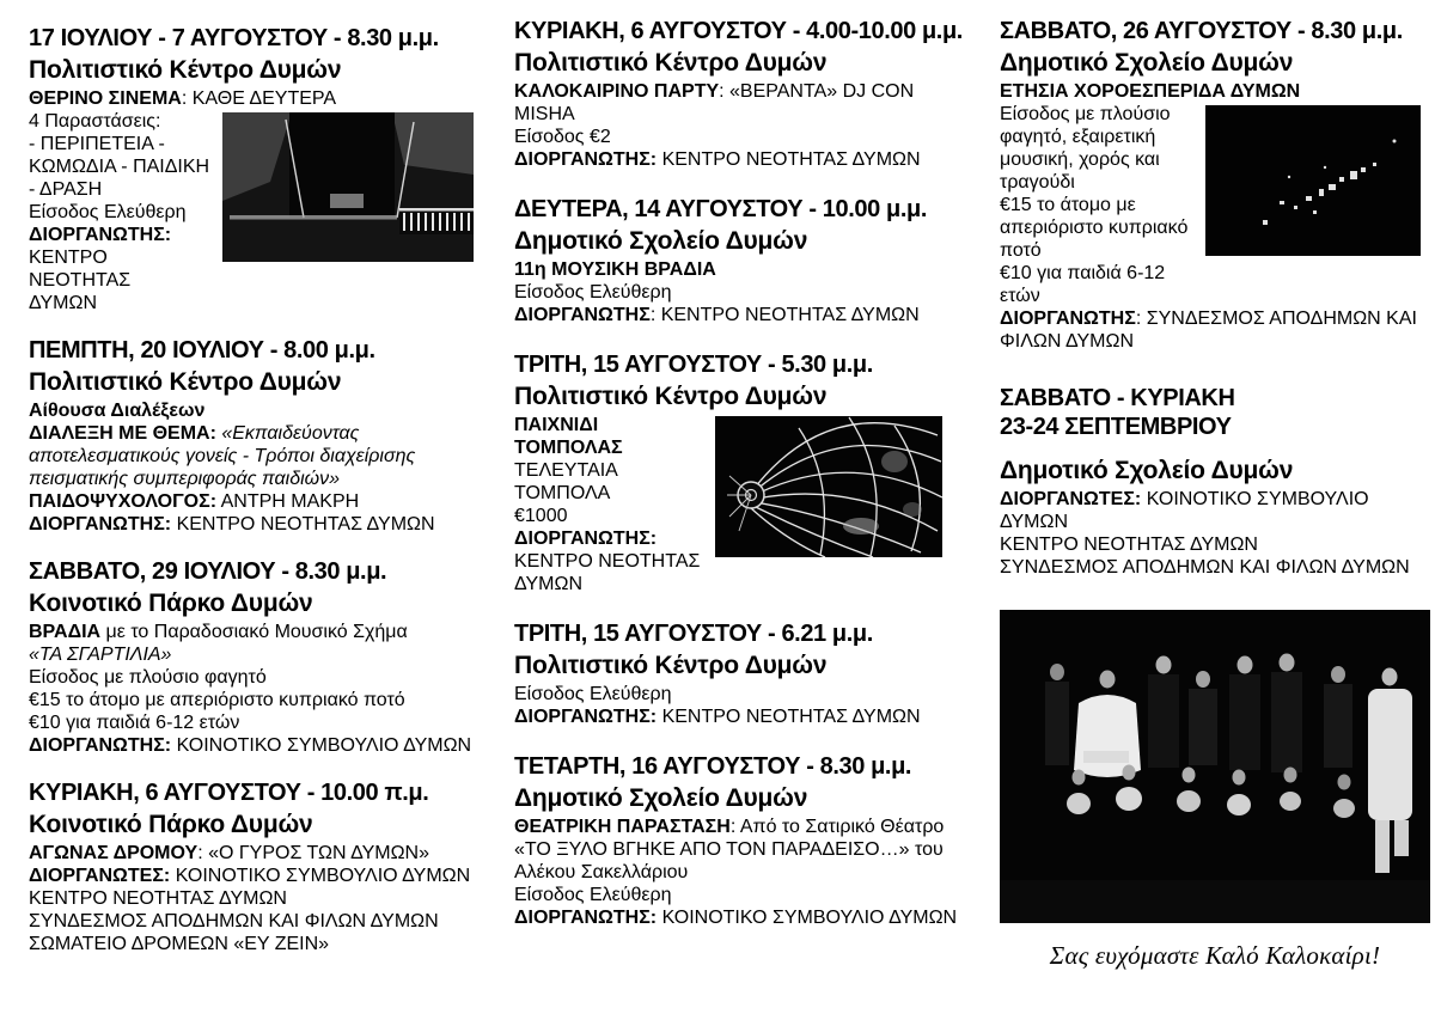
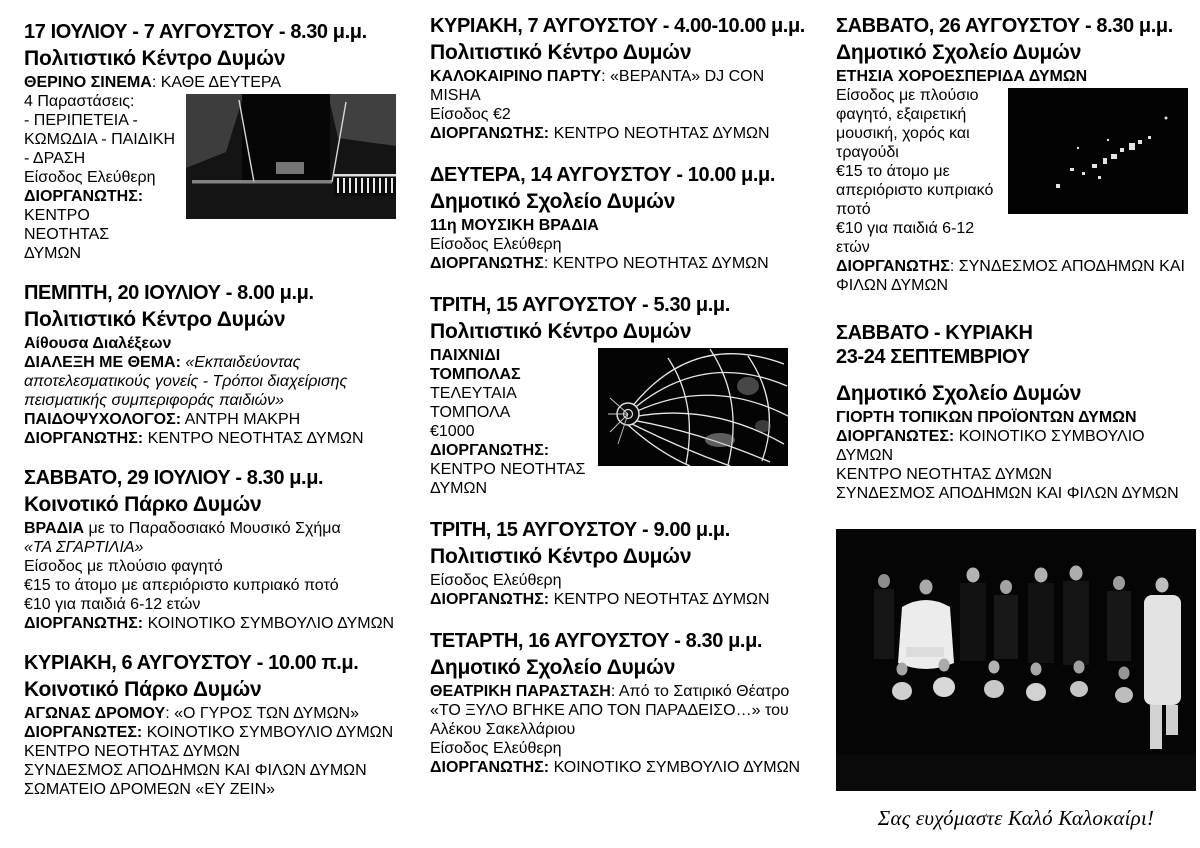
  17 ΙΟΥΛΙΟΥ - 7 ΑΥΓΟΥΣΤΟΥ - 8.30 μ.μ.
  Πολιτιστικό Κέντρο Δυμών
  ΘΕΡΙΝΟ ΣΙΝΕΜΑ: ΚΑΘΕ ΔΕΥΤΕΡΑ
  4 Παραστάσεις:
  - ΠΕΡΙΠΕΤΕΙΑ -
  ΚΩΜΩΔΙΑ - ΠΑΙΔΙΚΗ
  - ΔΡΑΣΗ
  Είσοδος Ελεύθερη
  ΔΙΟΡΓΑΝΩΤΗΣ:
  ΚΕΝΤΡΟ ΝΕΟΤΗΤΑΣ
  ΔΥΜΩΝ
  ΠΕΜΠΤΗ, 20 ΙΟΥΛΙΟΥ - 8.00 μ.μ.
  Πολιτιστικό Κέντρο Δυμών
  Αίθουσα Διαλέξεων
  ΔΙΑΛΕΞΗ ΜΕ ΘΕΜΑ: «Εκπαιδεύοντας αποτελεσματικούς γονείς - Τρόποι διαχείρισης πεισματικής συμπεριφοράς παιδιών»
  ΠΑΙΔΟΨΥΧΟΛΟΓΟΣ: ΑΝΤΡΗ ΜΑΚΡΗ
  ΔΙΟΡΓΑΝΩΤΗΣ: ΚΕΝΤΡΟ ΝΕΟΤΗΤΑΣ ΔΥΜΩΝ
  ΣΑΒΒΑΤΟ, 29 ΙΟΥΛΙΟΥ - 8.30 μ.μ.
  Κοινοτικό Πάρκο Δυμών
  ΒΡΑΔΙΑ με το Παραδοσιακό Μουσικό Σχήμα
  «ΤΑ ΣΓΑΡΤΙΛΙΑ»
  Είσοδος με πλούσιο φαγητό
  €15 το άτομο με απεριόριστο κυπριακό ποτό
  €10 για παιδιά 6-12 ετών
  ΔΙΟΡΓΑΝΩΤΗΣ: ΚΟΙΝΟΤΙΚΟ ΣΥΜΒΟΥΛΙΟ ΔΥΜΩΝ
  ΚΥΡΙΑΚΗ, 6 ΑΥΓΟΥΣΤΟΥ - 10.00 π.μ.
  Κοινοτικό Πάρκο Δυμών
  ΑΓΩΝΑΣ ΔΡΟΜΟΥ: «Ο ΓΥΡΟΣ ΤΩΝ ΔΥΜΩΝ»
  ΔΙΟΡΓΑΝΩΤΕΣ: ΚΟΙΝΟΤΙΚΟ ΣΥΜΒΟΥΛΙΟ ΔΥΜΩΝ
  ΚΕΝΤΡΟ ΝΕΟΤΗΤΑΣ ΔΥΜΩΝ
  ΣΥΝΔΕΣΜΟΣ ΑΠΟΔΗΜΩΝ ΚΑΙ ΦΙΛΩΝ ΔΥΜΩΝ
  ΣΩΜΑΤΕΙΟ ΔΡΟΜΕΩΝ «ΕΥ ZEIN»
- ΚΥΡΙΑΚΗ, 6 ΑΥΓΟΥΣΤΟΥ - 4.00-10.00 μ.μ.
+ ΚΥΡΙΑΚΗ, 7 ΑΥΓΟΥΣΤΟΥ - 4.00-10.00 μ.μ.
  Πολιτιστικό Κέντρο Δυμών
  ΚΑΛΟΚΑΙΡΙΝΟ ΠΑΡΤΥ: «ΒΕΡΑΝΤΑ» DJ CON MISHA
  Είσοδος €2
  ΔΙΟΡΓΑΝΩΤΗΣ: ΚΕΝΤΡΟ ΝΕΟΤΗΤΑΣ ΔΥΜΩΝ
  ΔΕΥΤΕΡΑ, 14 ΑΥΓΟΥΣΤΟΥ - 10.00 μ.μ.
  Δημοτικό Σχολείο Δυμών
  11η ΜΟΥΣΙΚΗ ΒΡΑΔΙΑ
  Είσοδος Ελεύθερη
  ΔΙΟΡΓΑΝΩΤΗΣ: ΚΕΝΤΡΟ ΝΕΟΤΗΤΑΣ ΔΥΜΩΝ
  ΤΡΙΤΗ, 15 ΑΥΓΟΥΣΤΟΥ - 5.30 μ.μ.
  Πολιτιστικό Κέντρο Δυμών
  ΠΑΙΧΝΙΔΙ ΤΟΜΠΟΛΑΣ
  ΤΕΛΕΥΤΑΙΑ ΤΟΜΠΟΛΑ
  €1000
  ΔΙΟΡΓΑΝΩΤΗΣ:
  ΚΕΝΤΡΟ ΝΕΟΤΗΤΑΣ
  ΔΥΜΩΝ
- ΤΡΙΤΗ, 15 ΑΥΓΟΥΣΤΟΥ - 6.21 μ.μ.
+ ΤΡΙΤΗ, 15 ΑΥΓΟΥΣΤΟΥ - 9.00 μ.μ.
  Πολιτιστικό Κέντρο Δυμών
  Είσοδος Ελεύθερη
  ΔΙΟΡΓΑΝΩΤΗΣ: ΚΕΝΤΡΟ ΝΕΟΤΗΤΑΣ ΔΥΜΩΝ
  ΤΕΤΑΡΤΗ, 16 ΑΥΓΟΥΣΤΟΥ - 8.30 μ.μ.
  Δημοτικό Σχολείο Δυμών
  ΘΕΑΤΡΙΚΗ ΠΑΡΑΣΤΑΣΗ: Από το Σατιρικό Θέατρο
  «ΤΟ ΞΥΛΟ ΒΓΗΚΕ ΑΠΟ ΤΟΝ ΠΑΡΑΔΕΙΣΟ…» του
  Αλέκου Σακελλάριου
  Είσοδος Ελεύθερη
  ΔΙΟΡΓΑΝΩΤΗΣ: ΚΟΙΝΟΤΙΚΟ ΣΥΜΒΟΥΛΙΟ ΔΥΜΩΝ
  ΣΑΒΒΑΤΟ, 26 ΑΥΓΟΥΣΤΟΥ - 8.30 μ.μ.
  Δημοτικό Σχολείο Δυμών
  ΕΤΗΣΙΑ ΧΟΡΟΕΣΠΕΡΙΔΑ ΔΥΜΩΝ
  Είσοδος με πλούσιο
  φαγητό, εξαιρετική
  μουσική, χορός και
  τραγούδι
  €15 το άτομο με
  απεριόριστο κυπριακό
  ποτό
  €10 για παιδιά 6-12
  ετών
  ΔΙΟΡΓΑΝΩΤΗΣ: ΣΥΝΔΕΣΜΟΣ ΑΠΟΔΗΜΩΝ ΚΑΙ
  ΦΙΛΩΝ ΔΥΜΩΝ
  ΣΑΒΒΑΤΟ - ΚΥΡΙΑΚΗ
  23-24 ΣΕΠΤΕΜΒΡΙΟΥ
  Δημοτικό Σχολείο Δυμών
+ ΓΙΟΡΤΗ ΤΟΠΙΚΩΝ ΠΡΟΪΟΝΤΩΝ ΔΥΜΩΝ
  ΔΙΟΡΓΑΝΩΤΕΣ: ΚΟΙΝΟΤΙΚΟ ΣΥΜΒΟΥΛΙΟ ΔΥΜΩΝ
  ΚΕΝΤΡΟ ΝΕΟΤΗΤΑΣ ΔΥΜΩΝ
  ΣΥΝΔΕΣΜΟΣ ΑΠΟΔΗΜΩΝ ΚΑΙ ΦΙΛΩΝ ΔΥΜΩΝ
  Σας ευχόμαστε Καλό Καλοκαίρι!
